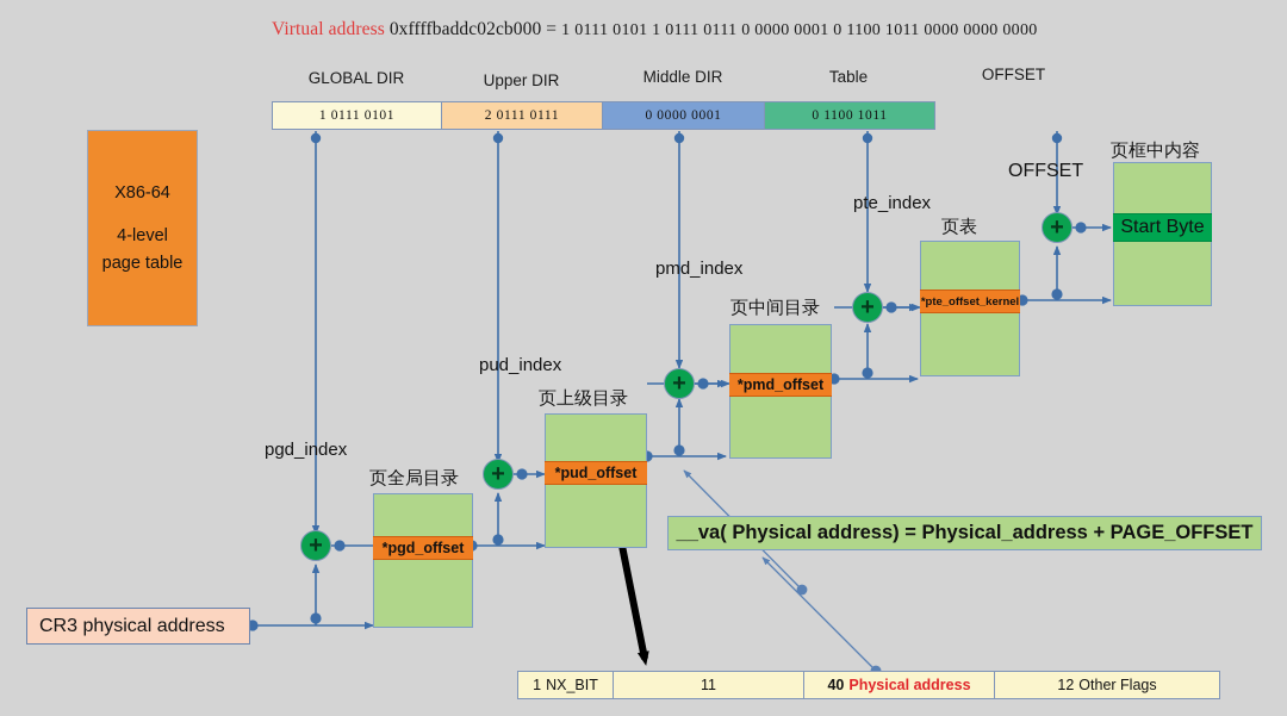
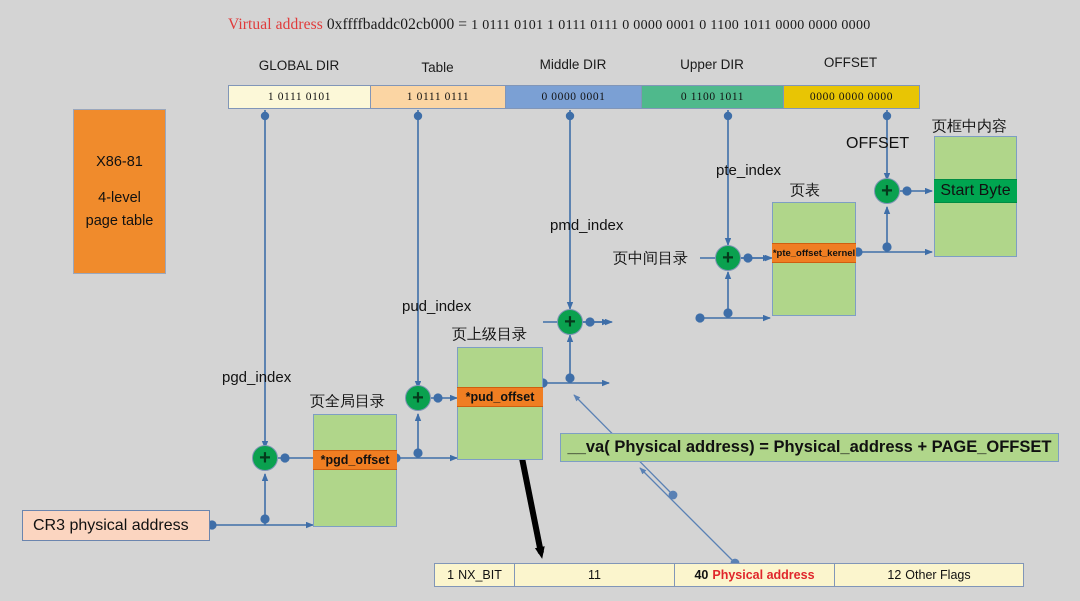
  Virtual address 0xffffbaddc02cb000 = 1 0111 0101 1 0111 0111 0 0000 0001 0 1100 1011 0000 0000 0000
  GLOBAL DIR
- Upper DIR
+ Table
  Middle DIR
- Table
+ Upper DIR
  OFFSET
  1 0111 0101
- 2 0111 0111
+ 1 0111 0111
  0 0000 0001
  0 1100 1011
+ 0000 0000 0000
- X86-64
+ X86-81
  4-level
  page table
  CR3 physical address
  pgd_index
  pud_index
  pmd_index
  pte_index
  OFFSET
  页全局目录
  页上级目录
  页中间目录
  页表
  页框中内容
  *pgd_offset
  *pud_offset
- *pmd_offset
  *pte_offset_kernel
  Start Byte
  +
  +
  +
  +
  +
  __va( Physical address) = Physical_address + PAGE_OFFSET
  1
  NX_BIT
  11
  40
  Physical address
  12
  Other Flags
